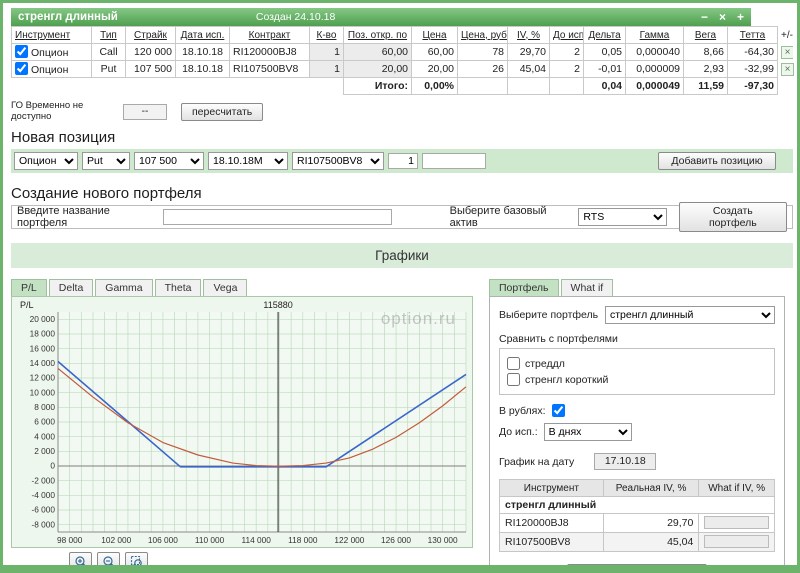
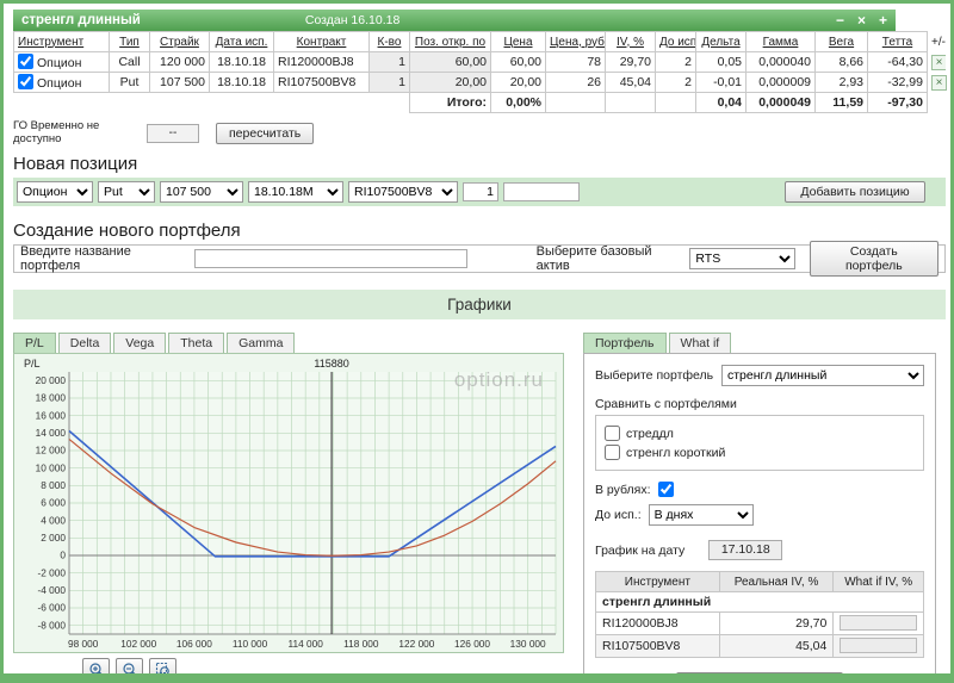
  стренгл длинный
- Создан 24.10.18
+ Создан 16.10.18
  −
  ×
  +
  Инструмент	Тип	Страйк	Дата исп.	Контракт	К-во	Поз. откр. по	Цена	Цена, руб	IV, %	До исп	Дельта	Гамма	Вега	Тетта	+/-
  Опцион	Call	120 000	18.10.18	RI120000BJ8	1	60,00	60,00	78	29,70	2	0,05	0,000040	8,66	-64,30	×
  Опцион	Put	107 500	18.10.18	RI107500BV8	1	20,00	20,00	26	45,04	2	-0,01	0,000009	2,93	-32,99	×
  	Итого:	0,00%				0,04	0,000049	11,59	-97,30
  ГО Временно не доступно
  --
  пересчитать
  Новая позиция
  Опцион
  Put
  107 500
  18.10.18M
  RI107500BV8
  1
  Добавить позицию
  Создание нового портфеля
  Введите название портфеля
  Выберите базовый актив
  RTS
  Создать портфель
  Графики
  P/L
  Delta
- Gamma
+ Vega
  Theta
- Vega
+ Gamma
  -8 000
  -6 000
  -4 000
  -2 000
  0
  2 000
  4 000
  6 000
  8 000
  10 000
  12 000
  14 000
  16 000
  18 000
  20 000
  98 000
  102 000
  106 000
  110 000
  114 000
  118 000
  122 000
  126 000
  130 000
  115880
  P/L
  option.ru
  Портфель
  What if
  Выберите портфель
  стренгл длинный
  Сравнить с портфелями
  стреддл
  стренгл короткий
  В рублях:
  До исп.:
  В днях
  График на дату
  17.10.18
  Инструмент	Реальная IV, %	What if IV, %
  стренгл длинный
  RI120000BJ8	29,70
  RI107500BV8	45,04
